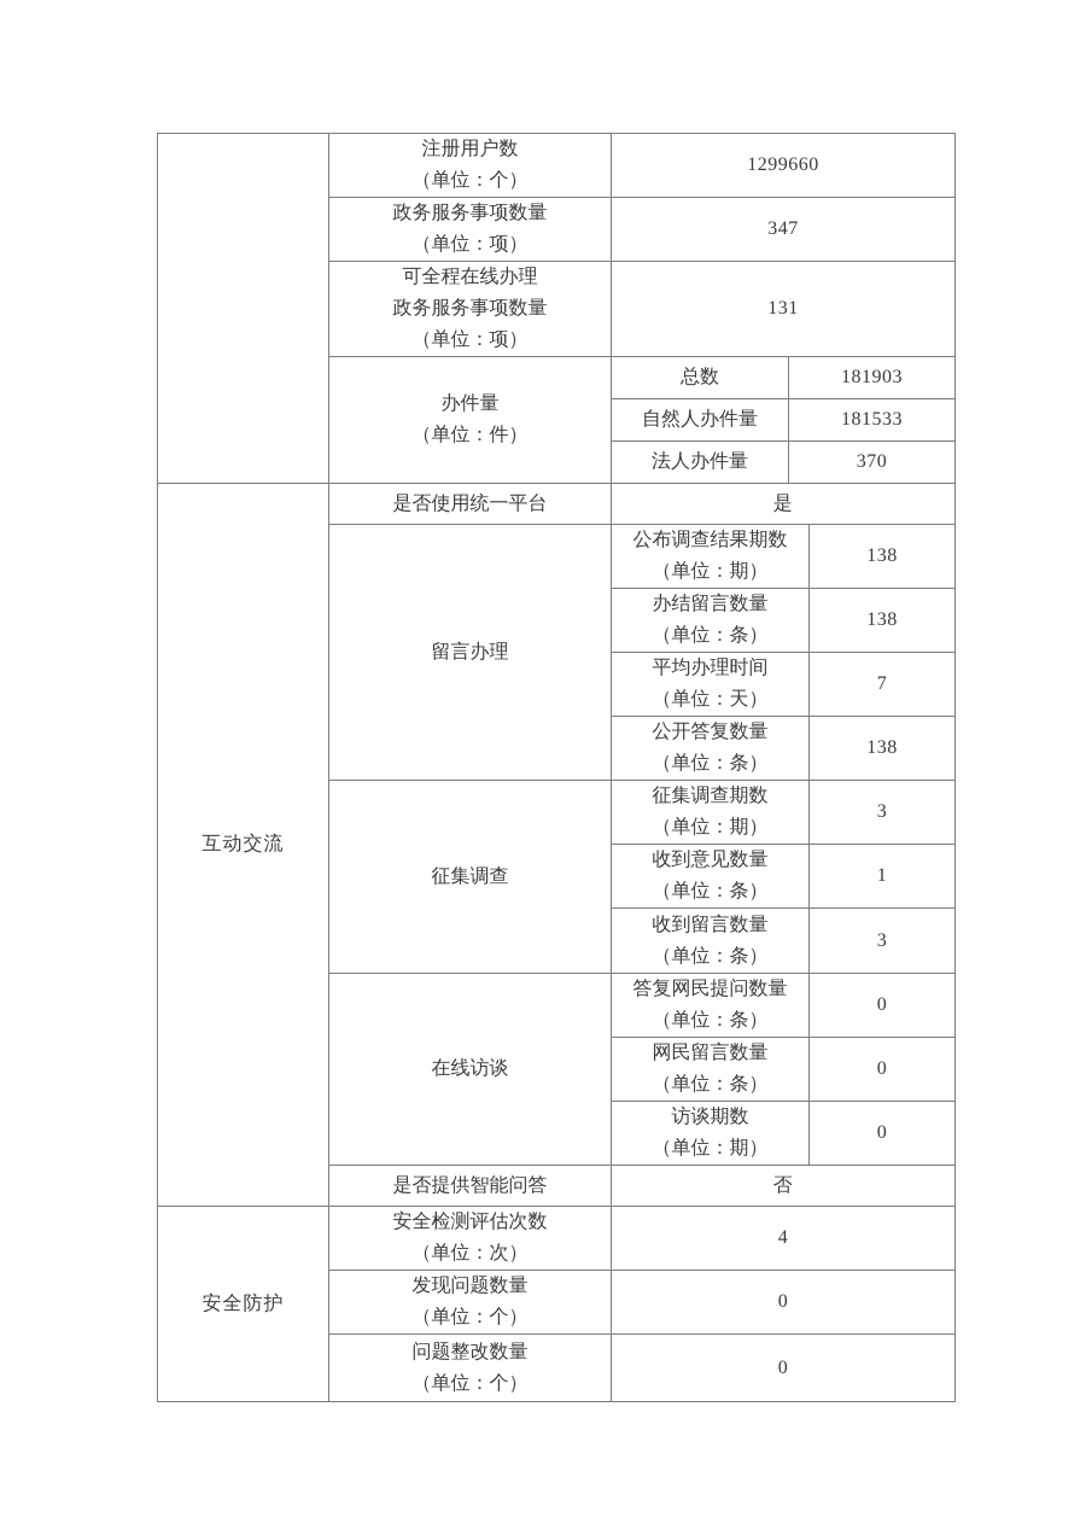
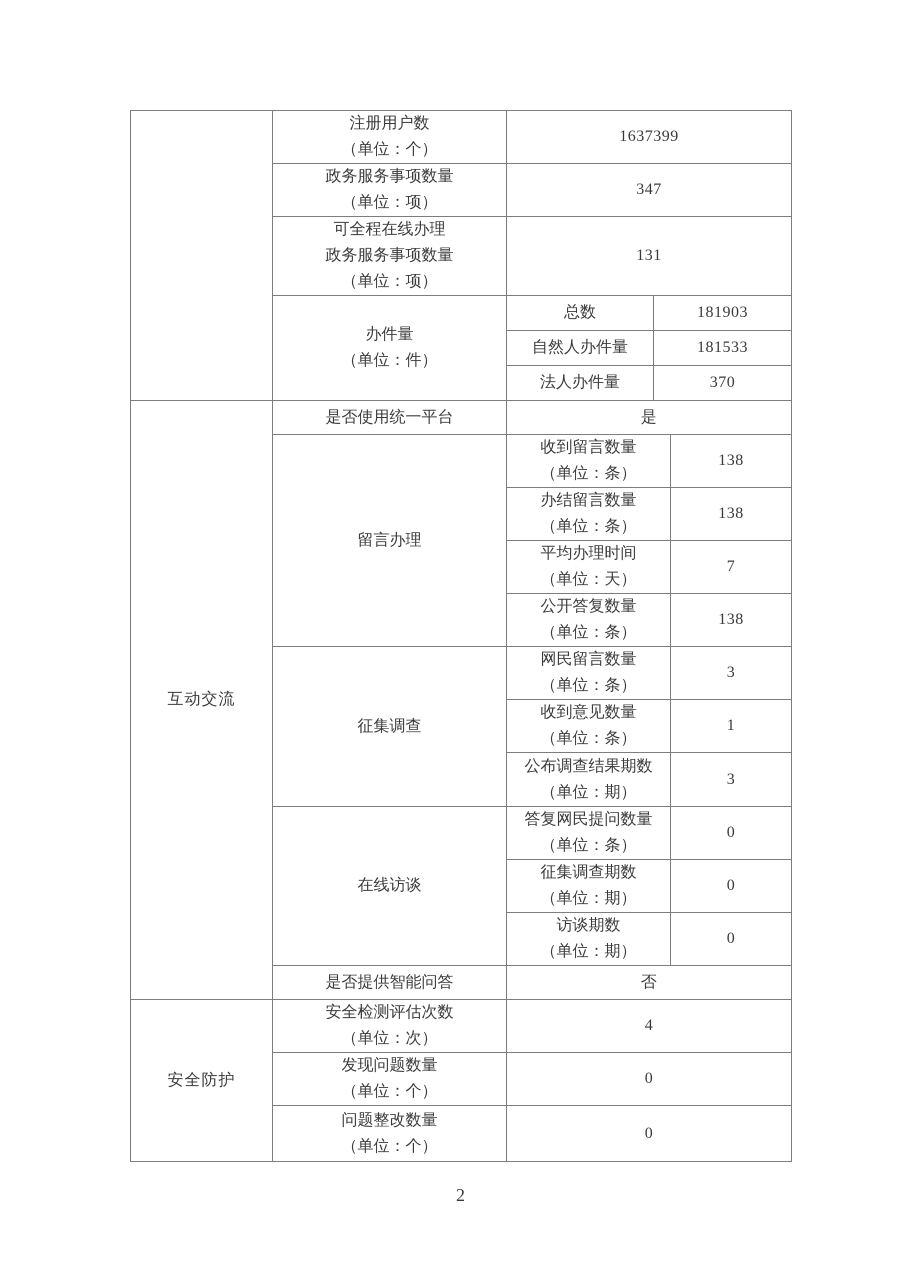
- 	注册用户数 （单位：个）	1299660
+ 	注册用户数 （单位：个）	1637399
  政务服务事项数量 （单位：项）	347
  可全程在线办理 政务服务事项数量 （单位：项）	131
  办件量 （单位：件）	总数	181903
  自然人办件量	181533
  法人办件量	370
  互动交流	是否使用统一平台	是
- 留言办理	公布调查结果期数 （单位：期）	138
+ 留言办理	收到留言数量 （单位：条）	138
  办结留言数量 （单位：条）	138
  平均办理时间 （单位：天）	7
  公开答复数量 （单位：条）	138
- 征集调查	征集调查期数 （单位：期）	3
+ 征集调查	网民留言数量 （单位：条）	3
  收到意见数量 （单位：条）	1
- 收到留言数量 （单位：条）	3
+ 公布调查结果期数 （单位：期）	3
  在线访谈	答复网民提问数量 （单位：条）	0
- 网民留言数量 （单位：条）	0
+ 征集调查期数 （单位：期）	0
  访谈期数 （单位：期）	0
  是否提供智能问答	否
  安全防护	安全检测评估次数 （单位：次）	4
  发现问题数量 （单位：个）	0
  问题整改数量 （单位：个）	0
+ 2
